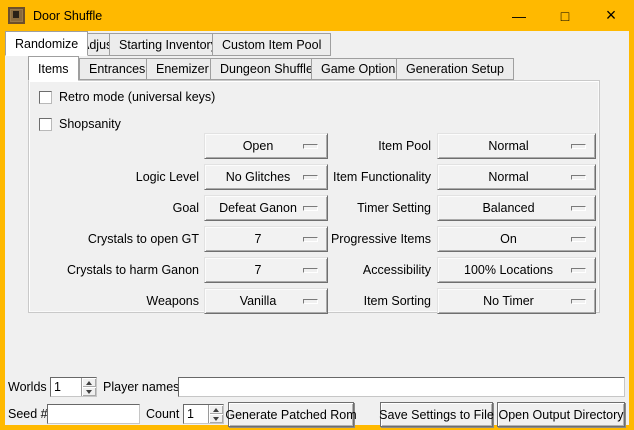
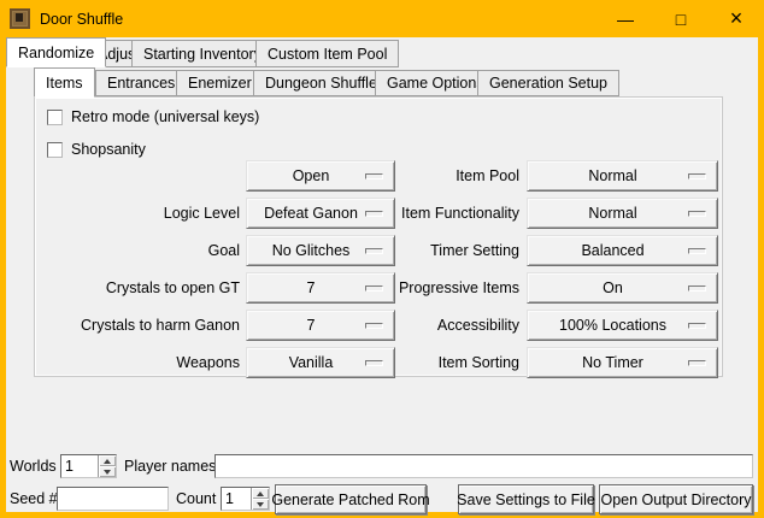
  Door Shuffle
  —
  □
  ×
  Randomize
  Starting Inventor
  Custom Item Pool
  Items
  Entrances
  Enemizer
  Dungeon Shuffle
  Game Option
  Generation Setup
  Retro mode (universal keys)
  Shopsanity
  Open
  Logic Level
- No Glitches
+ Defeat Ganon
  Goal
- Defeat Ganon
+ No Glitches
  Crystals to open GT
  7
  Crystals to harm Ganon
  7
  Weapons
  Vanilla
  Item Pool
  Normal
  Item Functionality
  Normal
  Timer Setting
  Balanced
  Progressive Items
  On
  Accessibility
  100% Locations
  Item Sorting
  No Timer
  Worlds
  1
  Player names
  Seed #
  Count
  1
  Generate Patched Rom
  Save Settings to File
  Open Output Directory
